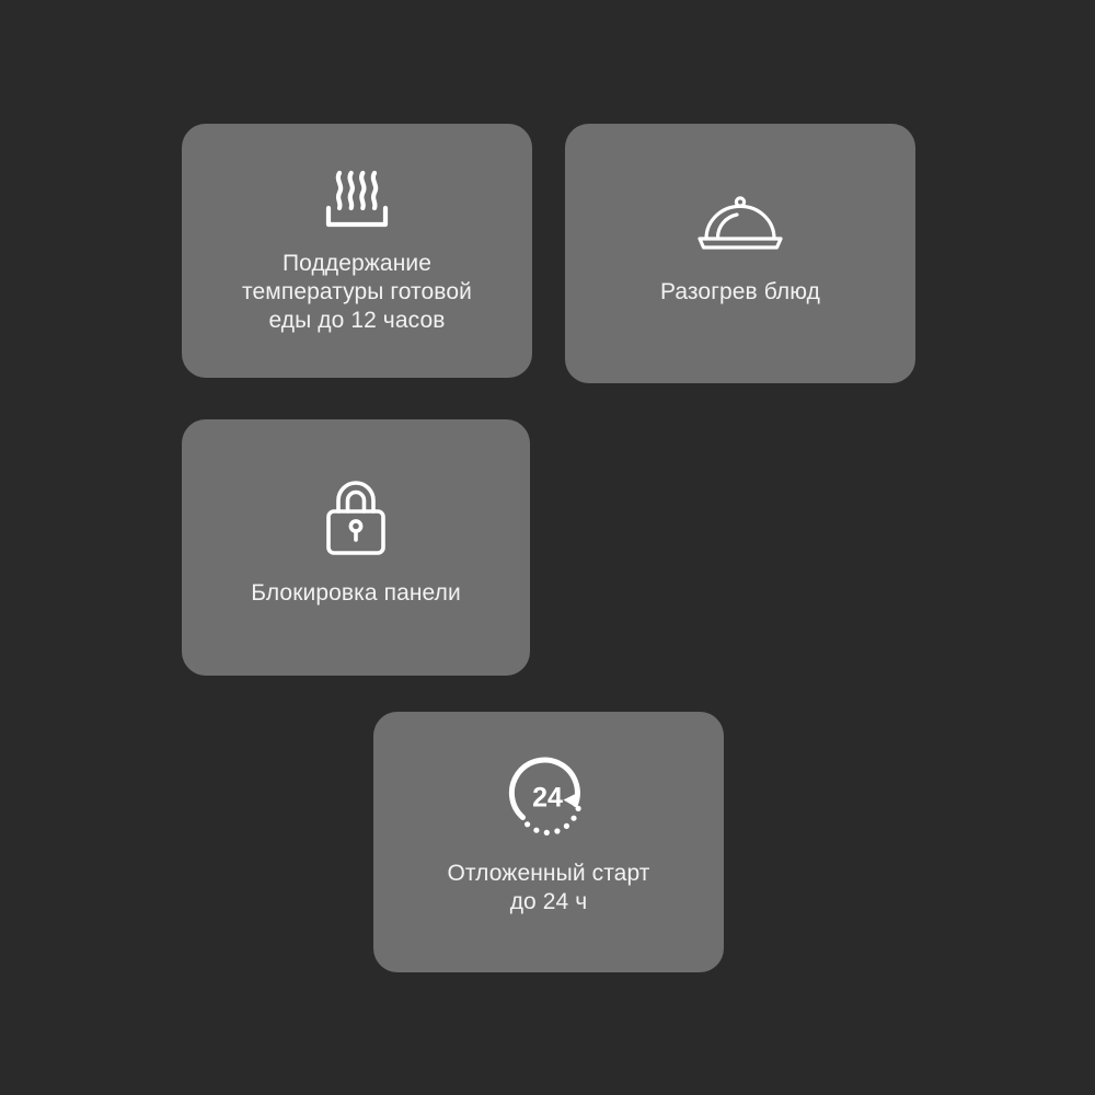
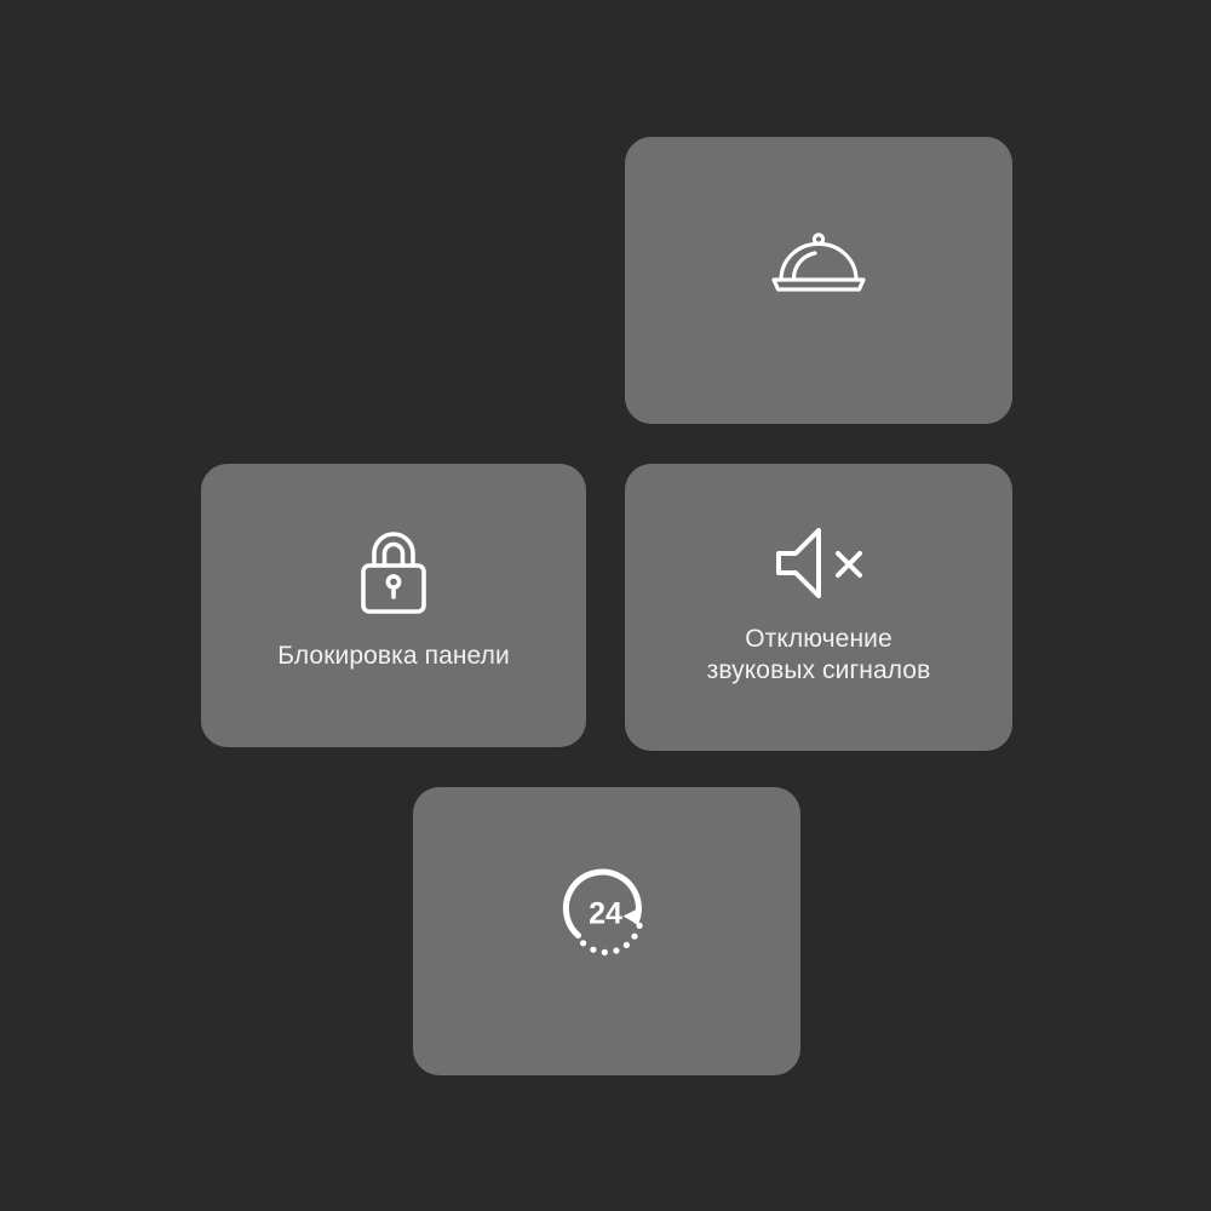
- Поддержание
- температуры готовой
- еды до 12 часов
- Разогрев блюд
  Блокировка панели
+ Отключение
+ звуковых сигналов
  24
- Отложенный старт
- до 24 ч
